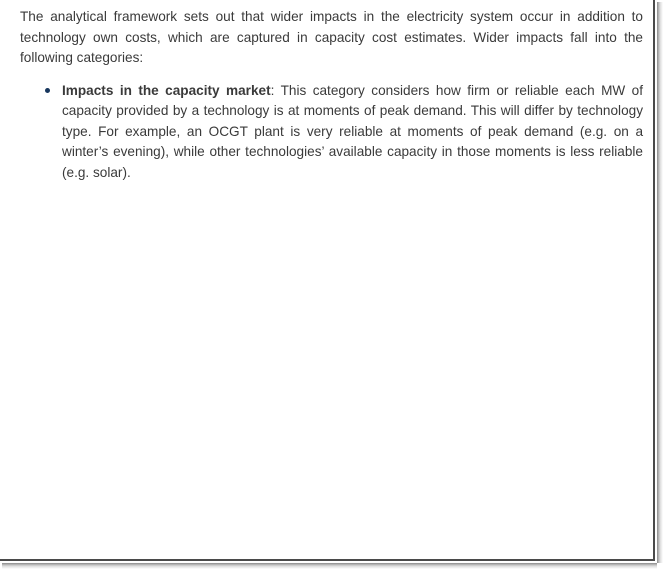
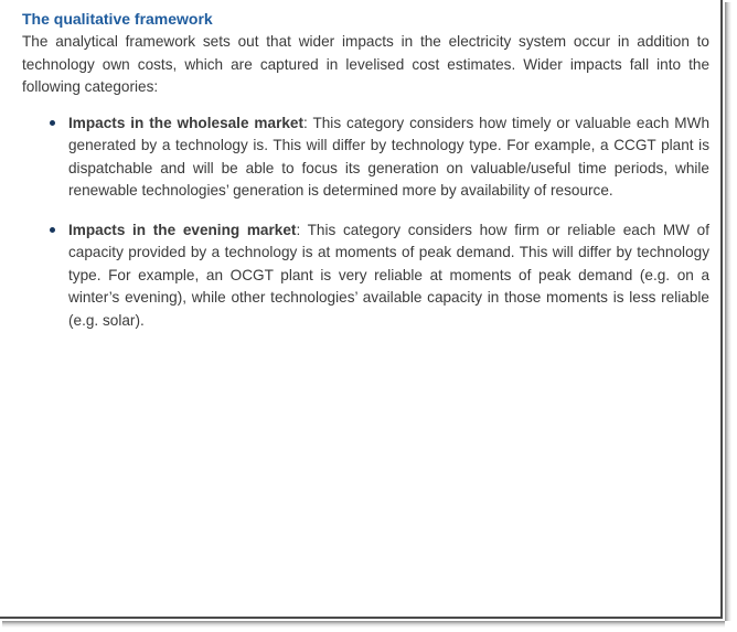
+ The qualitative framework
- The analytical framework sets out that wider impacts in the electricity system occur in addition to technology own costs, which are captured in capacity cost estimates. Wider impacts fall into the following categories:
+ The analytical framework sets out that wider impacts in the electricity system occur in addition to technology own costs, which are captured in levelised cost estimates. Wider impacts fall into the following categories:
+ Impacts in the wholesale market: This category considers how timely or valuable each MWh generated by a technology is. This will differ by technology type. For example, a CCGT plant is dispatchable and will be able to focus its generation on valuable/useful time periods, while renewable technologies’ generation is determined more by availability of resource.
- Impacts in the capacity market: This category considers how firm or reliable each MW of capacity provided by a technology is at moments of peak demand. This will differ by technology type. For example, an OCGT plant is very reliable at moments of peak demand (e.g. on a winter’s evening), while other technologies’ available capacity in those moments is less reliable (e.g. solar).
+ Impacts in the evening market: This category considers how firm or reliable each MW of capacity provided by a technology is at moments of peak demand. This will differ by technology type. For example, an OCGT plant is very reliable at moments of peak demand (e.g. on a winter’s evening), while other technologies’ available capacity in those moments is less reliable (e.g. solar).
